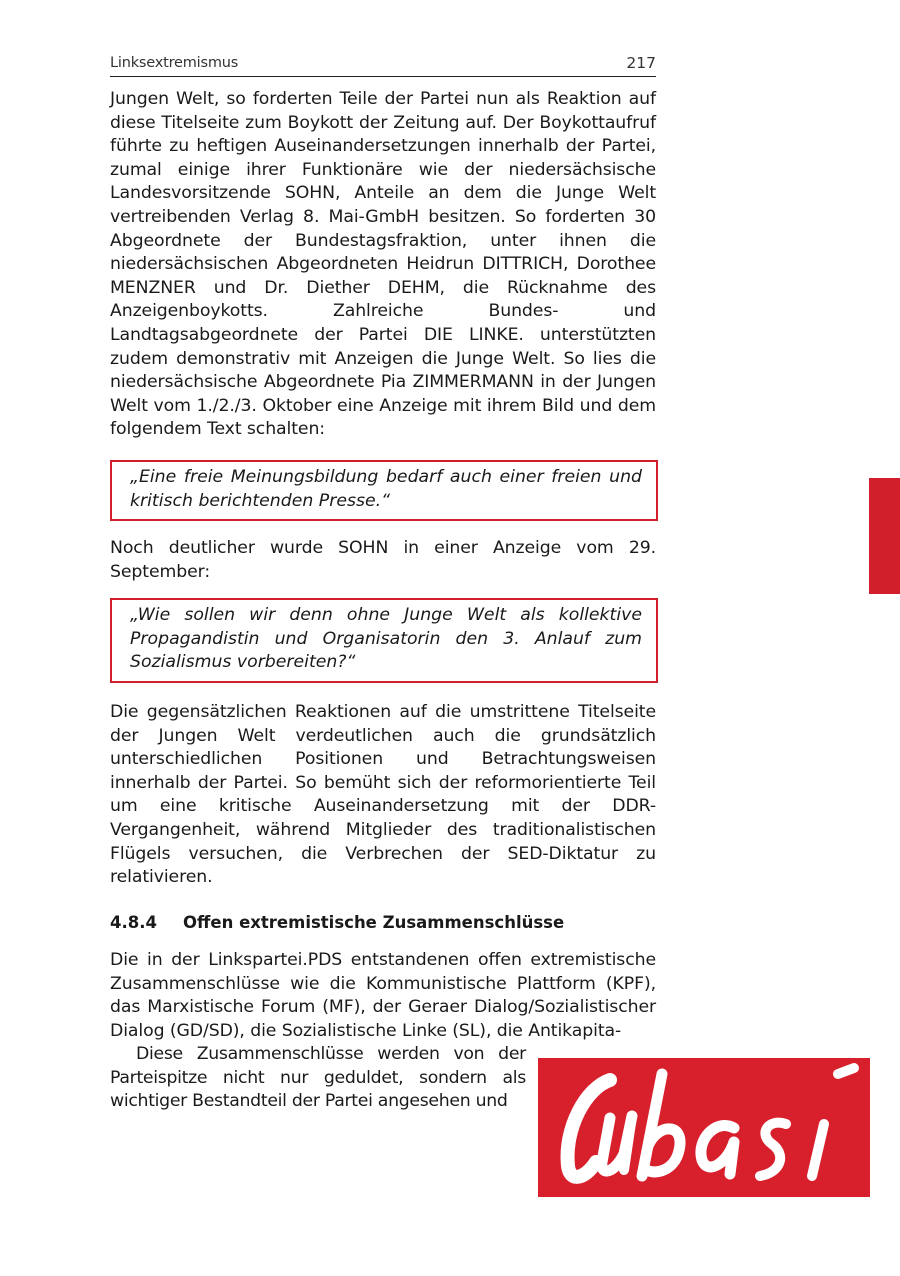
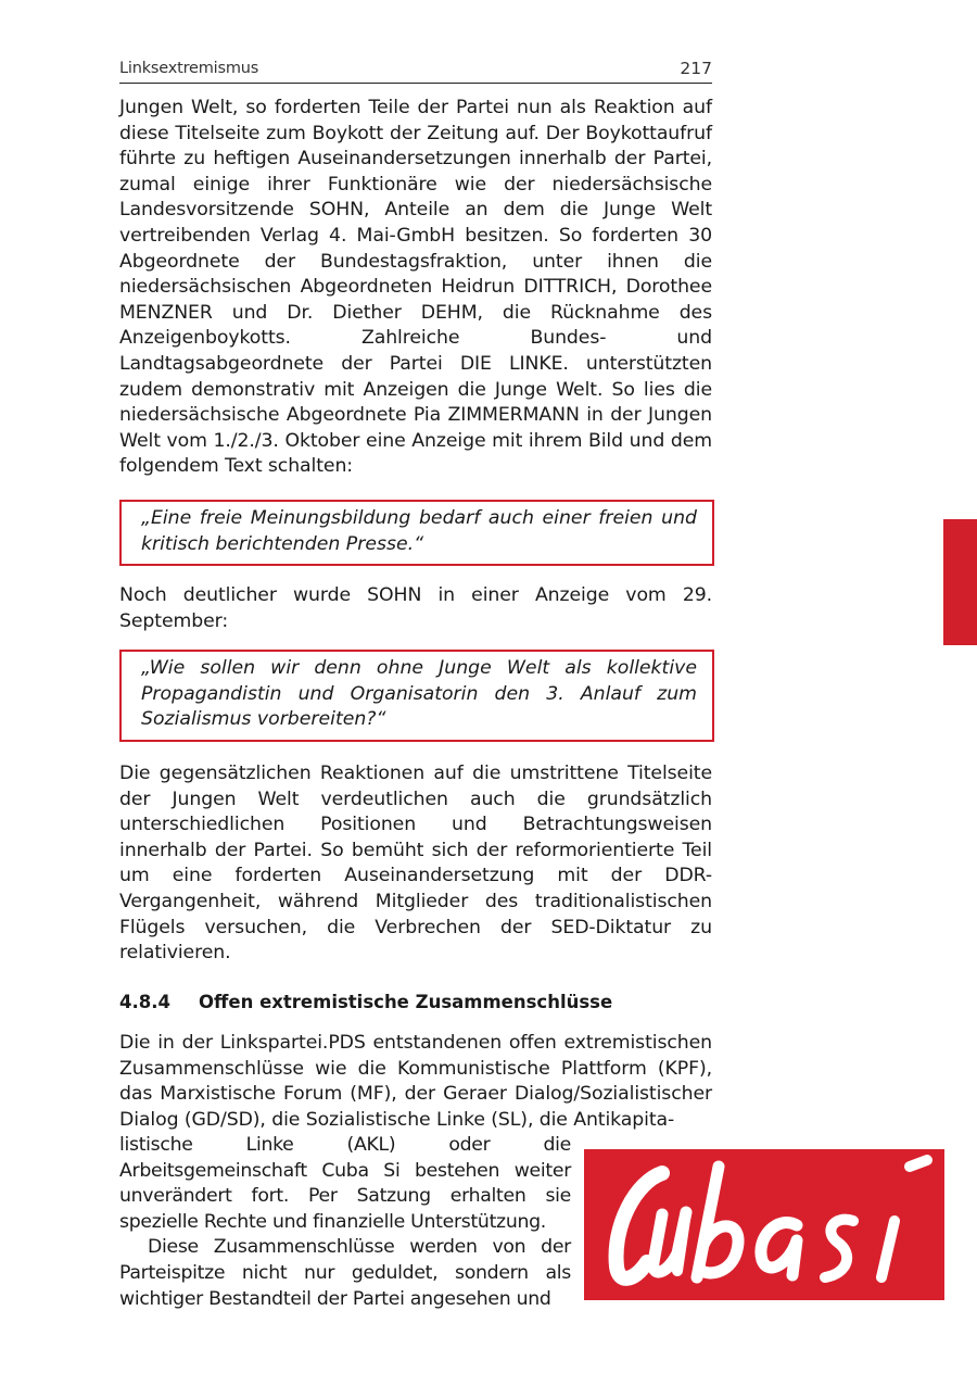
  Linksextremismus
  217
- Jungen Welt, so forderten Teile der Partei nun als Reaktion auf diese Titelseite zum Boykott der Zeitung auf. Der Boykottaufruf führte zu heftigen Auseinandersetzungen innerhalb der Partei, zumal einige ihrer Funktionäre wie der niedersächsische Landesvorsitzende SOHN, Anteile an dem die Junge Welt vertreibenden Verlag 8. Mai-GmbH besitzen. So forderten 30 Abgeordnete der Bundestagsfraktion, unter ihnen die niedersächsischen Abgeordneten Heidrun DITTRICH, Dorothee MENZNER und Dr. Diether DEHM, die Rücknahme des Anzeigenboykotts. Zahlreiche Bundes- und Landtagsabgeordnete der Partei DIE LINKE. unterstützten zudem demonstrativ mit Anzeigen die Junge Welt. So lies die niedersächsische Abgeordnete Pia ZIMMERMANN in der Jungen Welt vom 1./2./3. Oktober eine Anzeige mit ihrem Bild und dem folgendem Text schalten:
+ Jungen Welt, so forderten Teile der Partei nun als Reaktion auf diese Titelseite zum Boykott der Zeitung auf. Der Boykottaufruf führte zu heftigen Auseinandersetzungen innerhalb der Partei, zumal einige ihrer Funktionäre wie der niedersächsische Landesvorsitzende SOHN, Anteile an dem die Junge Welt vertreibenden Verlag 4. Mai-GmbH besitzen. So forderten 30 Abgeordnete der Bundestagsfraktion, unter ihnen die niedersächsischen Abgeordneten Heidrun DITTRICH, Dorothee MENZNER und Dr. Diether DEHM, die Rücknahme des Anzeigenboykotts. Zahlreiche Bundes- und Landtagsabgeordnete der Partei DIE LINKE. unterstützten zudem demonstrativ mit Anzeigen die Junge Welt. So lies die niedersächsische Abgeordnete Pia ZIMMERMANN in der Jungen Welt vom 1./2./3. Oktober eine Anzeige mit ihrem Bild und dem folgendem Text schalten:
  „Eine freie Meinungsbildung bedarf auch einer freien und kritisch berichtenden Presse.“
  Noch deutlicher wurde SOHN in einer Anzeige vom 29. September:
  „Wie sollen wir denn ohne Junge Welt als kollektive Propagandistin und Organisatorin den 3. Anlauf zum Sozialismus vorbereiten?“
- Die gegensätzlichen Reaktionen auf die umstrittene Titelseite der Jungen Welt verdeutlichen auch die grundsätzlich unterschiedlichen Positionen und Betrachtungsweisen innerhalb der Partei. So bemüht sich der reformorientierte Teil um eine kritische Auseinandersetzung mit der DDR-Vergangenheit, während Mitglieder des traditionalistischen Flügels versuchen, die Verbrechen der SED-Diktatur zu relativieren.
+ Die gegensätzlichen Reaktionen auf die umstrittene Titelseite der Jungen Welt verdeutlichen auch die grundsätzlich unterschiedlichen Positionen und Betrachtungsweisen innerhalb der Partei. So bemüht sich der reformorientierte Teil um eine forderten Auseinandersetzung mit der DDR-Vergangenheit, während Mitglieder des traditionalistischen Flügels versuchen, die Verbrechen der SED-Diktatur zu relativieren.
  4.8.4 Offen extremistische Zusammenschlüsse
- Die in der Linkspartei.PDS entstandenen offen extremistische Zusammenschlüsse wie die Kommunistische Plattform (KPF), das Marxistische Forum (MF), der Geraer Dialog/Sozialistischer Dialog (GD/SD), die Sozialistische Linke (SL), die Antikapita-
+ Die in der Linkspartei.PDS entstandenen offen extremistischen Zusammenschlüsse wie die Kommunistische Plattform (KPF), das Marxistische Forum (MF), der Geraer Dialog/Sozialistischer Dialog (GD/SD), die Sozialistische Linke (SL), die Antikapita-
+ listische Linke (AKL) oder die Arbeitsgemeinschaft Cuba Si bestehen weiter unverändert fort. Per Satzung erhalten sie spezielle Rechte und finanzielle Unterstützung.
  Diese Zusammenschlüsse werden von der Parteispitze nicht nur geduldet, sondern als wichtiger Bestandteil der Partei angesehen und
